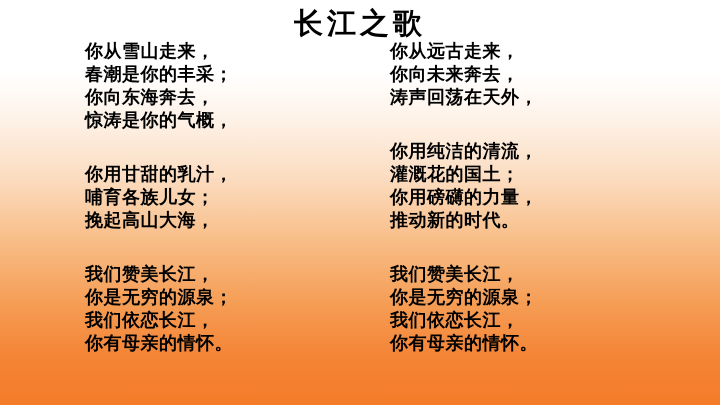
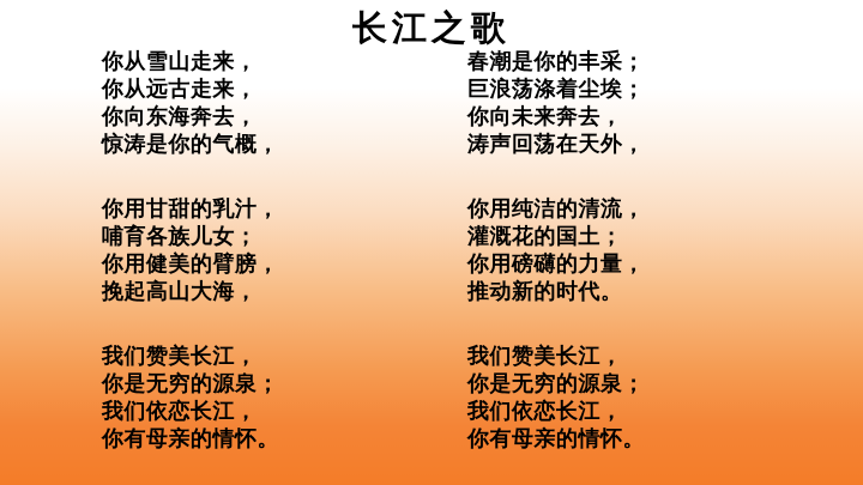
  长江之歌
  你从雪山走来，
- 春潮是你的丰采；
+ 你从远古走来，
  你向东海奔去，
  惊涛是你的气概，
  你用甘甜的乳汁，
  哺育各族儿女；
+ 你用健美的臂膀，
  挽起高山大海，
  我们赞美长江，
  你是无穷的源泉；
  我们依恋长江，
  你有母亲的情怀。
- 你从远古走来，
+ 春潮是你的丰采；
+ 巨浪荡涤着尘埃；
  你向未来奔去，
  涛声回荡在天外，
  你用纯洁的清流，
  灌溉花的国土；
  你用磅礴的力量，
  推动新的时代。
  我们赞美长江，
  你是无穷的源泉；
  我们依恋长江，
  你有母亲的情怀。
